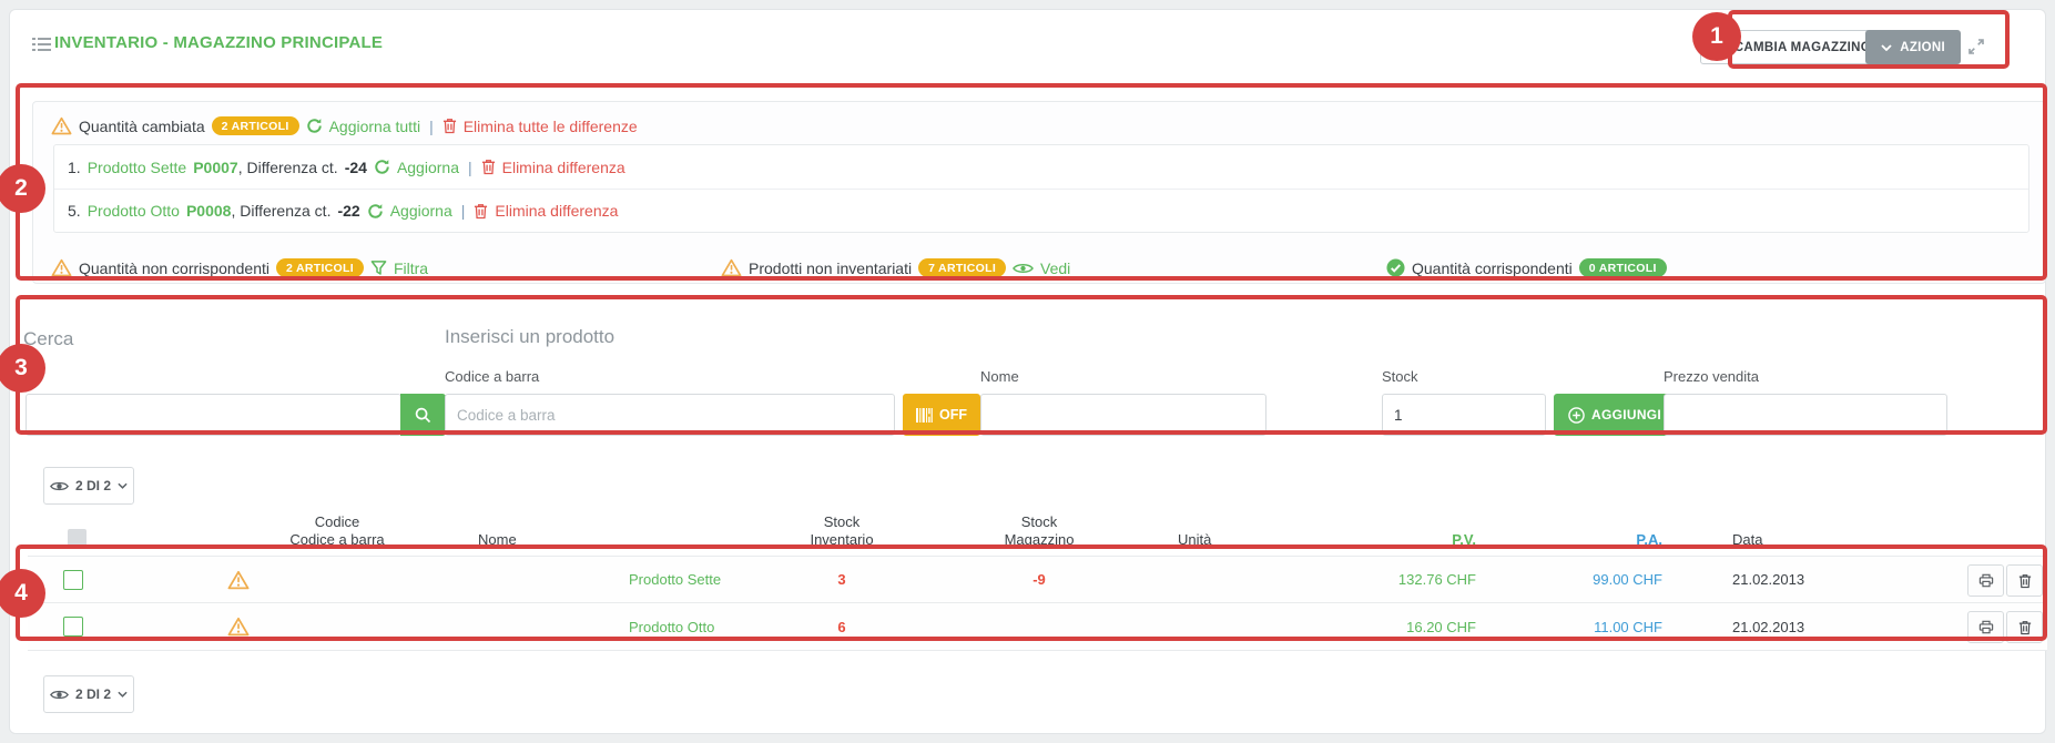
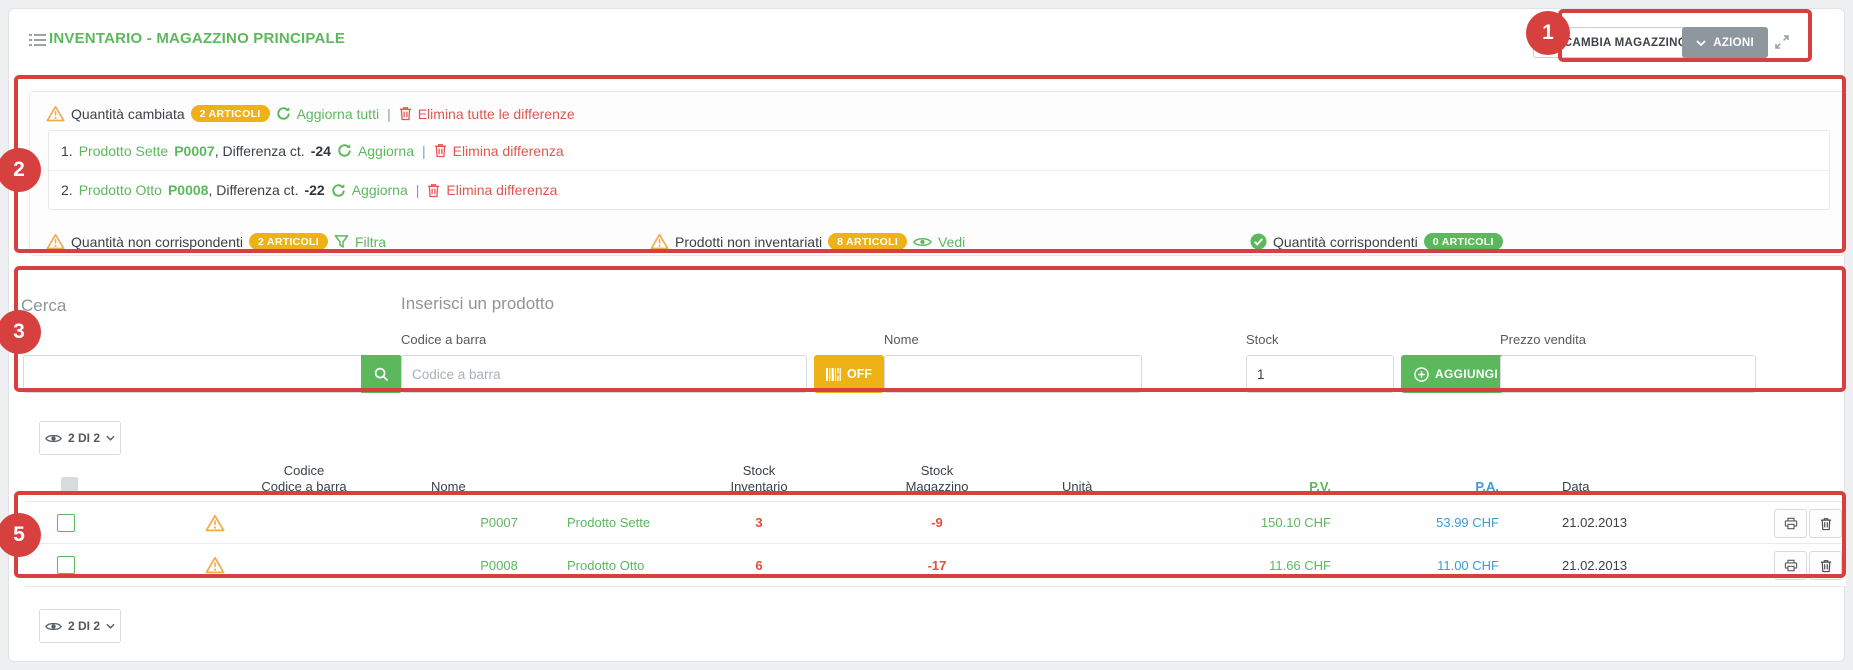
  INVENTARIO - MAGAZZINO PRINCIPALE
  CAMBIA MAGAZZIN
  AZIONI
  Quantità cambiata
  2 ARTICOLI
  Aggiorna tutti
  |
  Elimina tutte le differenze
  1.
  Prodotto Sette
  P0007, Differenza ct.
  -24
  Aggiorna
  |
  Elimina differenza
- 5.
+ 2.
  Prodotto Otto
  P0008, Differenza ct.
  -22
  Aggiorna
  |
  Elimina differenza
  Quantità non corrispondenti
  2 ARTICOLI
  Filtra
  Prodotti non inventariati
- 7 ARTICOLI
+ 8 ARTICOLI
  Vedi
  Quantità corrispondenti
  0 ARTICOLI
  Cerca
  Inserisci un prodotto
  Codice a barra
  Codice a barra
  OFF
  Nome
  Stock
  1
  AGGIUNGI
  Prezzo vendita
  2 DI 2
  Codice
  Codice a barra
  Nome
  Stock
  Inventario
  Stock
  Magazzino
  Unità
  P.V.
  P.A.
  Data
+ P0007
  Prodotto Sette
  3
  -9
- 132.76 CHF
+ 150.10 CHF
- 99.00 CHF
+ 53.99 CHF
  21.02.2013
+ P0008
  Prodotto Otto
  6
+ -17
- 16.20 CHF
+ 11.66 CHF
  11.00 CHF
  21.02.2013
  2 DI 2
  1
  2
  3
- 4
+ 5
